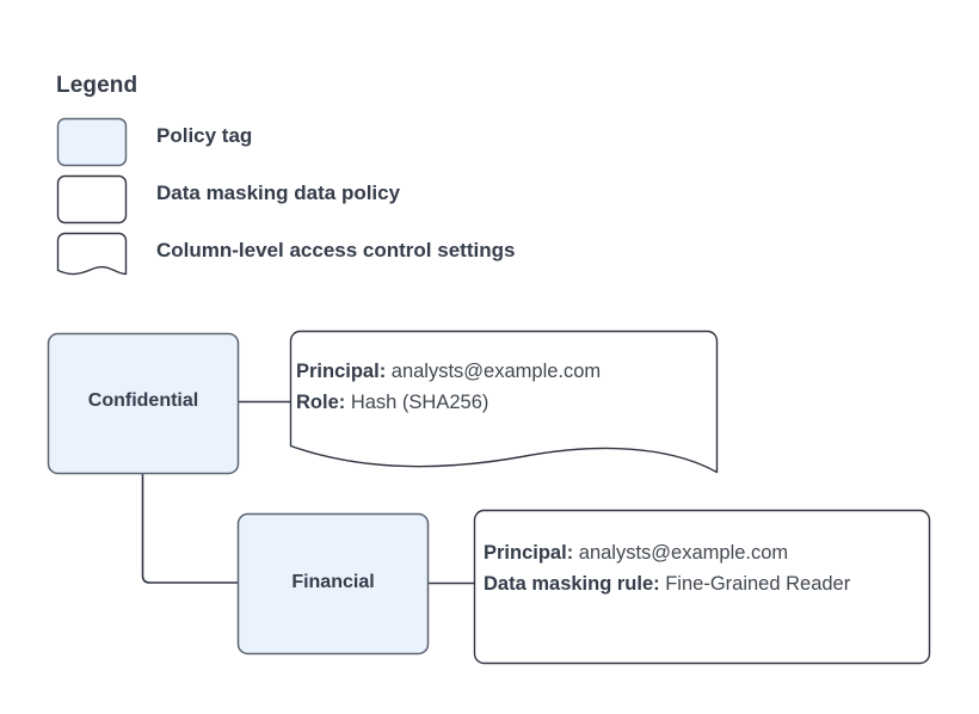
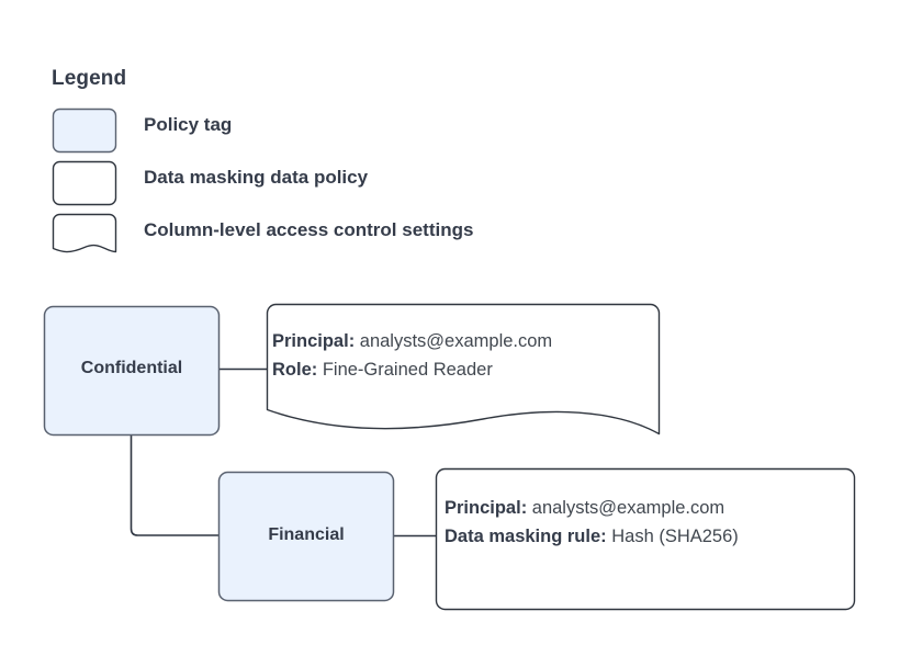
  Legend
  Policy tag
  Data masking data policy
  Column-level access control settings
  Confidential
  Financial
  Principal: analysts@example.com
- Role: Hash (SHA256)
+ Role: Fine-Grained Reader
  Principal: analysts@example.com
- Data masking rule: Fine-Grained Reader
+ Data masking rule: Hash (SHA256)
